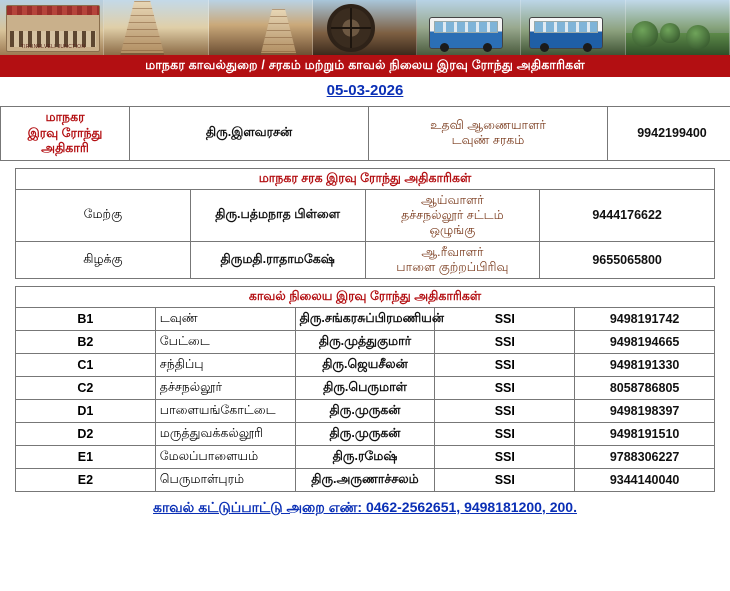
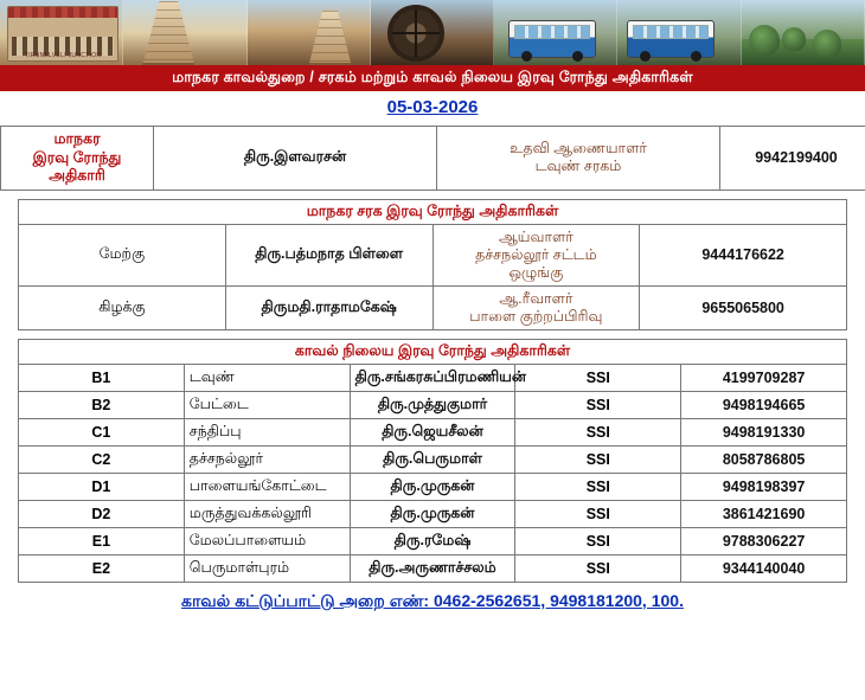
  மாநகர காவல்துறை / சரகம் மற்றும் காவல் நிலைய இரவு ரோந்து அதிகாரிகள்
  05-03-2026
  மாநகர இரவு ரோந்து அதிகாரி	திரு.இளவரசன்	உதவி ஆணையாளர் டவுண் சரகம்	9942199400
  மாநகர சரக இரவு ரோந்து அதிகாரிகள்
  மேற்கு	திரு.பத்மநாத பிள்ளை	ஆய்வாளர் தச்சநல்லூர் சட்டம் ஒழுங்கு	9444176622
  கிழக்கு	திருமதி.ராதாமகேஷ்	ஆ.ரீவாளர் பாளை குற்றப்பிரிவு	9655065800
  காவல் நிலைய இரவு ரோந்து அதிகாரிகள்
- B1	டவுண்	திரு.சங்கரசுப்பிரமணியன்	SSI	9498191742
+ B1	டவுண்	திரு.சங்கரசுப்பிரமணியன்	SSI	4199709287
  B2	பேட்டை	திரு.முத்துகுமார்	SSI	9498194665
  C1	சந்திப்பு	திரு.ஜெயசீலன்	SSI	9498191330
  C2	தச்சநல்லூர்	திரு.பெருமாள்	SSI	8058786805
  D1	பாளையங்கோட்டை	திரு.முருகன்	SSI	9498198397
- D2	மருத்துவக்கல்லூரி	திரு.முருகன்	SSI	9498191510
+ D2	மருத்துவக்கல்லூரி	திரு.முருகன்	SSI	3861421690
  E1	மேலப்பாளையம்	திரு.ரமேஷ்	SSI	9788306227
  E2	பெருமாள்புரம்	திரு.அருணாச்சலம்	SSI	9344140040
- காவல் கட்டுப்பாட்டு அறை எண்: 0462-2562651, 9498181200, 200.
+ காவல் கட்டுப்பாட்டு அறை எண்: 0462-2562651, 9498181200, 100.
